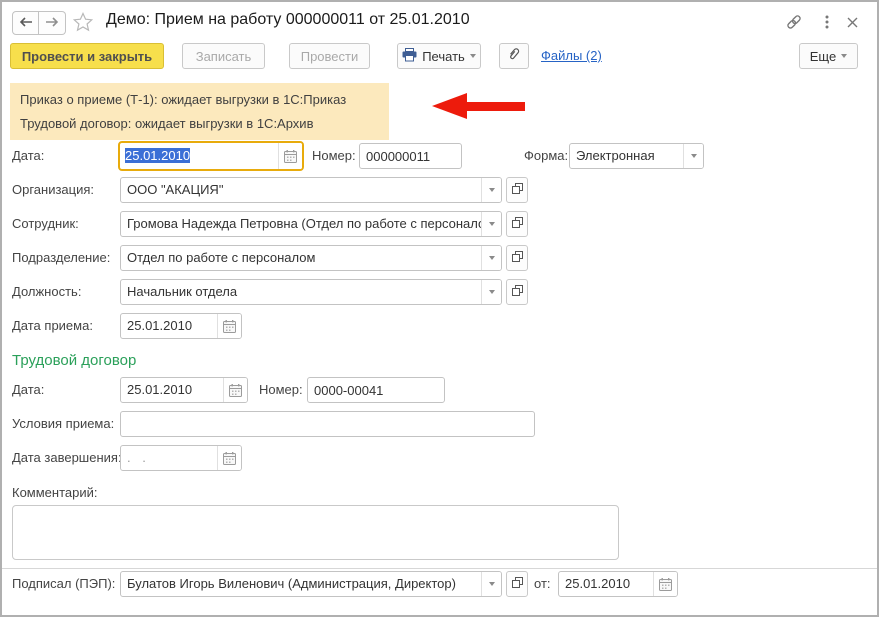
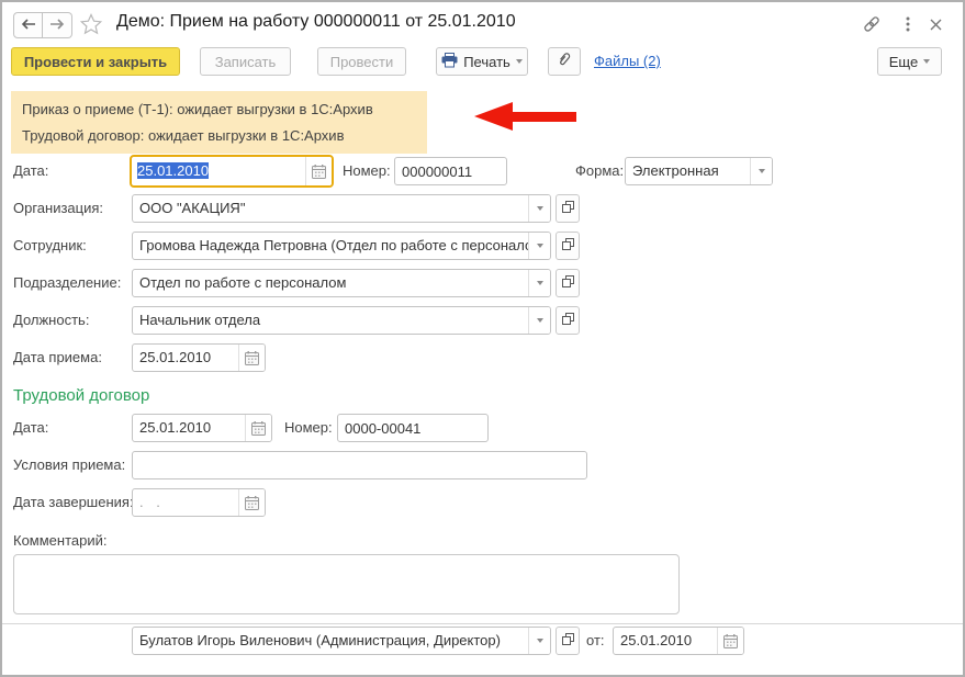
  Демо: Прием на работу 000000011 от 25.01.2010
  Провести и закрыть
  Записать
  Провести
  Печать
  Файлы (2)
  Еще
- Приказ о приеме (Т-1): ожидает выгрузки в 1С:Приказ
+ Приказ о приеме (Т-1): ожидает выгрузки в 1С:Архив
  Трудовой договор: ожидает выгрузки в 1С:Архив
  Дата:
  25.01.2010
  Номер:
  000000011
  Форма:
  Электронная
  Организация:
  ООО "АКАЦИЯ"
  Сотрудник:
  Громова Надежда Петровна (Отдел по работе с персонал
  Подразделение:
  Отдел по работе с персоналом
  Должность:
  Начальник отдела
  Дата приема:
  25.01.2010
  Трудовой договор
  Дата:
  25.01.2010
  Номер:
  0000-00041
  Условия приема:
  Дата завершения
  . .
  Комментарий:
- Подписал (ПЭП):
  Булатов Игорь Виленович (Администрация, Директор)
  от:
  25.01.2010
